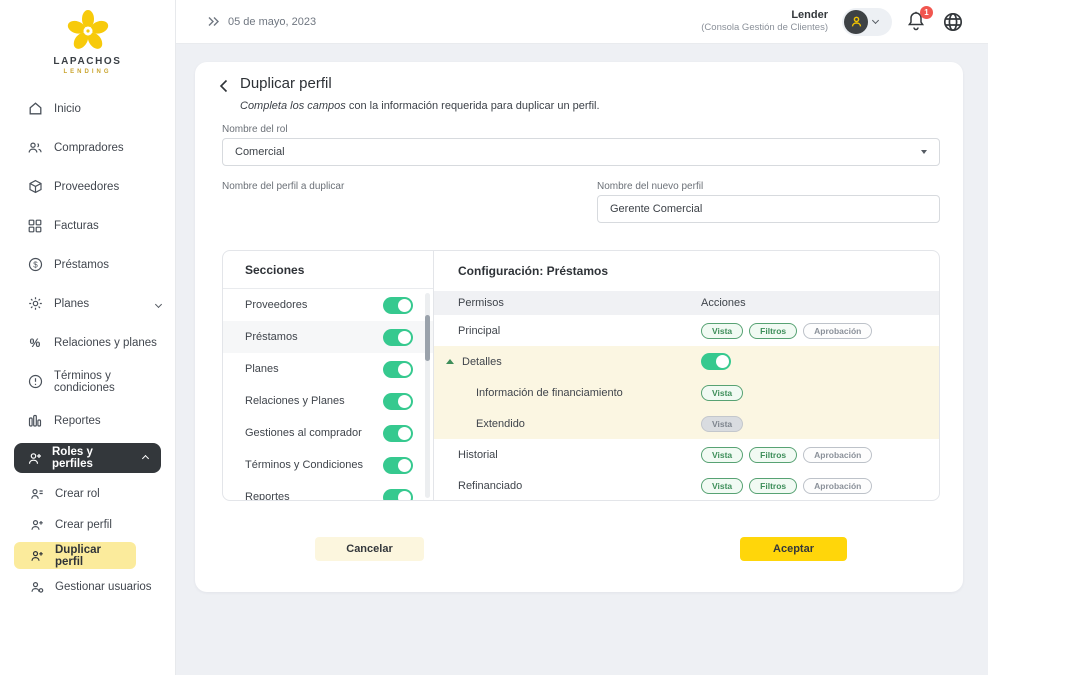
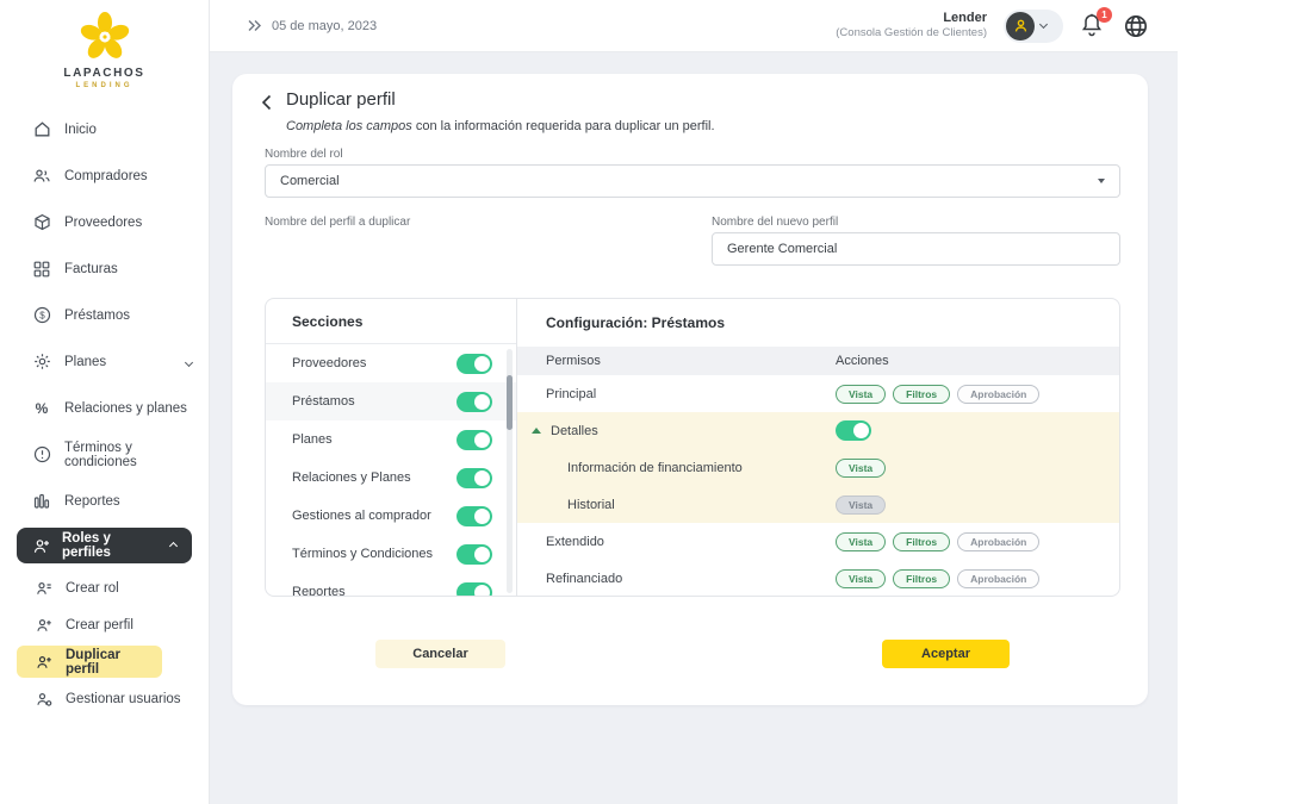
  LAPACHOS
  Inicio
  Compradores
  Proveedores
  Facturas
  $
  Préstamos
  Planes
  %
  Relaciones y planes
  Términos y condiciones
  Reportes
  Roles y perfiles
  Crear rol
  Crear perfil
  Duplicar perfil
  Gestionar usuarios
  05 de mayo, 2023
  Lender
  (Consola Gestión de Clientes)
  1
  Duplicar perfil
  Completa los campos con la información requerida para duplicar un perfil.
  Nombre del rol
  Comercial
  Nombre del perfil a duplicar
  Nombre del nuevo perfil
  Gerente Comercial
  Secciones
  Proveedores
  Préstamos
  Planes
  Relaciones y Planes
  Gestiones al comprador
  Términos y Condiciones
  Reportes
  Configuración: Préstamos
  Permisos
  Acciones
  Principal
  Vista
  Filtros
  Aprobación
  Detalles
  Información de financiamiento
  Vista
- Extendido
+ Historial
  Vista
- Historial
+ Extendido
  Vista
  Filtros
  Aprobación
  Refinanciado
  Vista
  Filtros
  Aprobación
  Cancelar
  Aceptar
